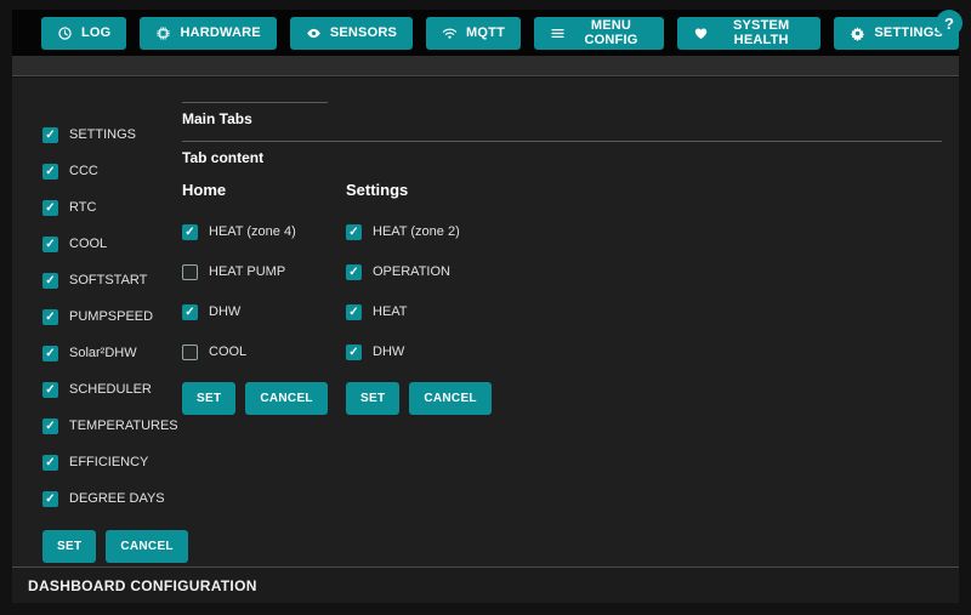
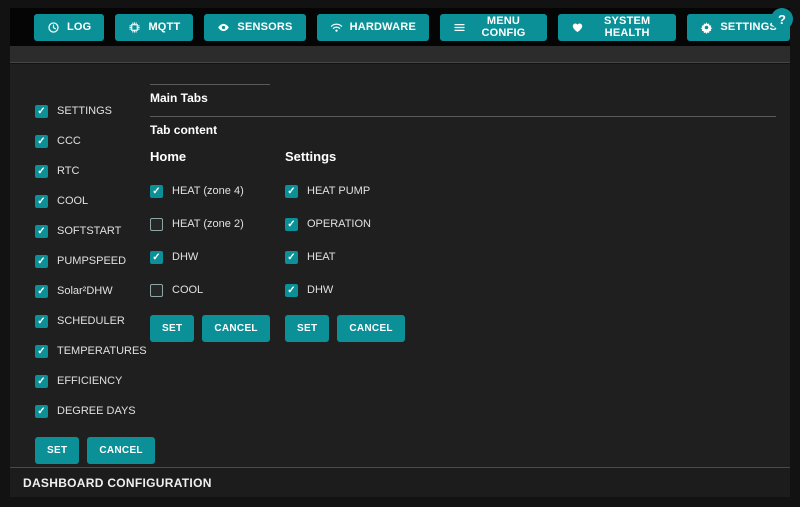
  LOG
- HARDWARE
+ MQTT
  SENSORS
- MQTT
+ HARDWARE
  MENU CONFIG
  SYSTEM HEALTH
  SETTINGS
  ?
  Main Tabs
  Tab content
  SETTINGS
  CCC
  RTC
  COOL
  SOFTSTART
  PUMPSPEED
  Solar²DHW
  SCHEDULER
  TEMPERATURES
  EFFICIENCY
  DEGREE DAYS
  SET
  CANCEL
  Home
  HEAT (zone 4)
- HEAT PUMP
+ HEAT (zone 2)
  DHW
  COOL
  SET
  CANCEL
  Settings
- HEAT (zone 2)
+ HEAT PUMP
  OPERATION
  HEAT
  DHW
  SET
  CANCEL
  DASHBOARD CONFIGURATION
